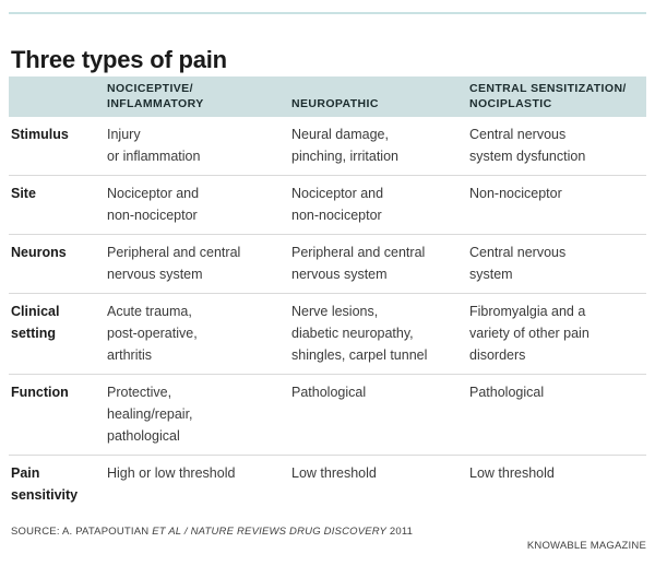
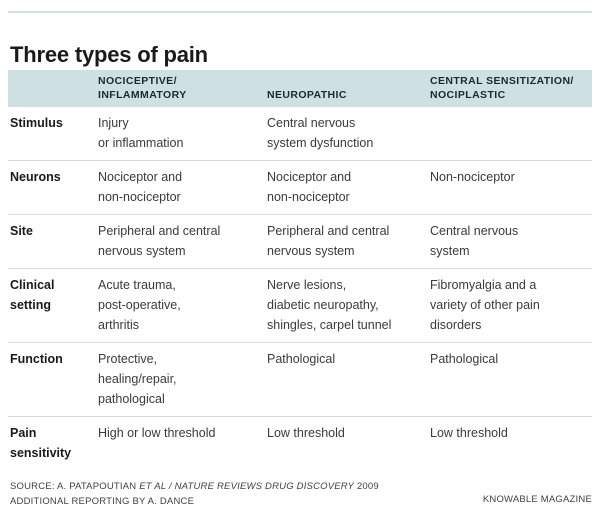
  Three types of pain
  NOCICEPTIVE/
  INFLAMMATORY
  NEUROPATHIC
  CENTRAL SENSITIZATION/
  NOCIPLASTIC
  Stimulus
  Injury
  or inflammation
- Neural damage,
- pinching, irritation
  Central nervous
  system dysfunction
- Site
+ Neurons
  Nociceptor and
  non-nociceptor
  Nociceptor and
  non-nociceptor
  Non-nociceptor
- Neurons
+ Site
  Peripheral and central
  nervous system
  Peripheral and central
  nervous system
  Central nervous
  system
  Clinical
  setting
  Acute trauma,
  post-operative,
  arthritis
  Nerve lesions,
  diabetic neuropathy,
  shingles, carpel tunnel
  Fibromyalgia and a
  variety of other pain
  disorders
  Function
  Protective,
  healing/repair,
  pathological
  Pathological
  Pathological
  Pain
  sensitivity
  High or low threshold
  Low threshold
  Low threshold
- SOURCE: A. PATAPOUTIAN ET AL / NATURE REVIEWS DRUG DISCOVERY 2011
+ SOURCE: A. PATAPOUTIAN ET AL / NATURE REVIEWS DRUG DISCOVERY 2009
+ ADDITIONAL REPORTING BY A. DANCE
  KNOWABLE MAGAZINE
